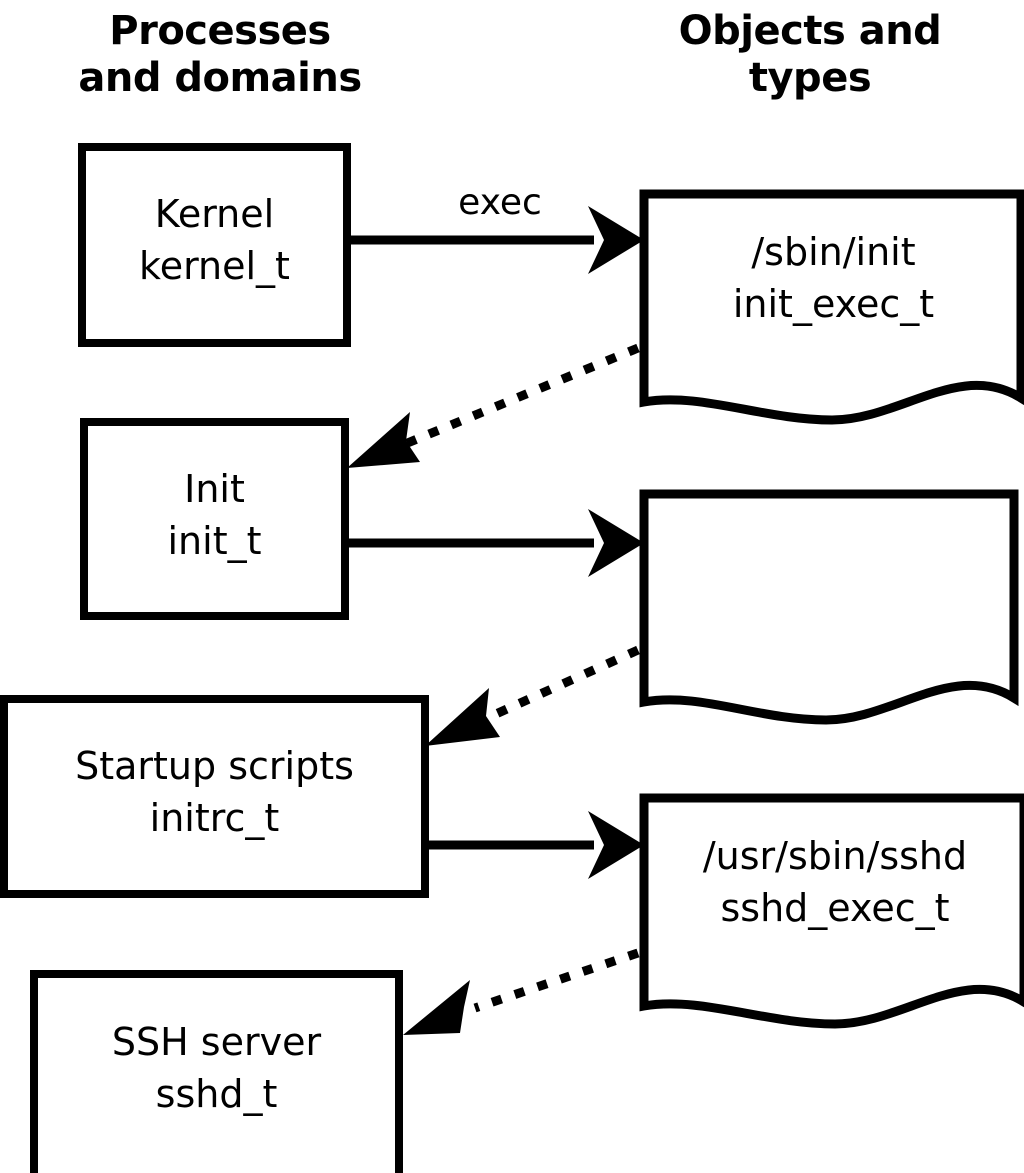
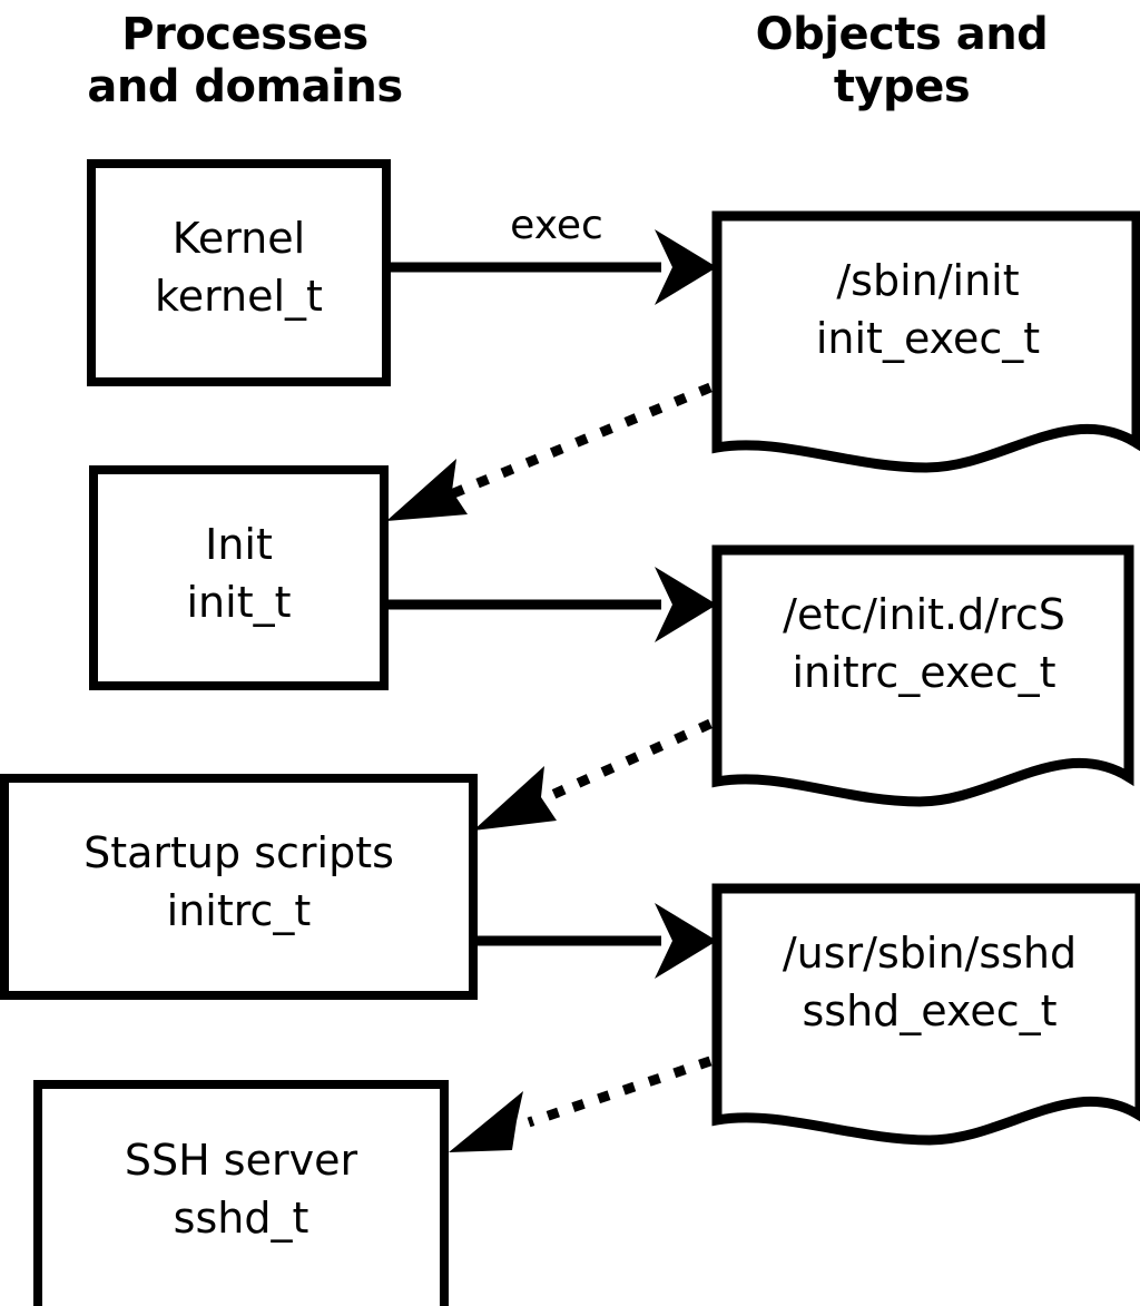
  Processes
  and domains
  Objects and
  types
  Kernel
  kernel_t
  Init
  init_t
  Startup scripts
  initrc_t
  SSH server
  sshd_t
  /sbin/init
  init_exec_t
+ /etc/init.d/rcS
+ initrc_exec_t
  /usr/sbin/sshd
  sshd_exec_t
  exec
